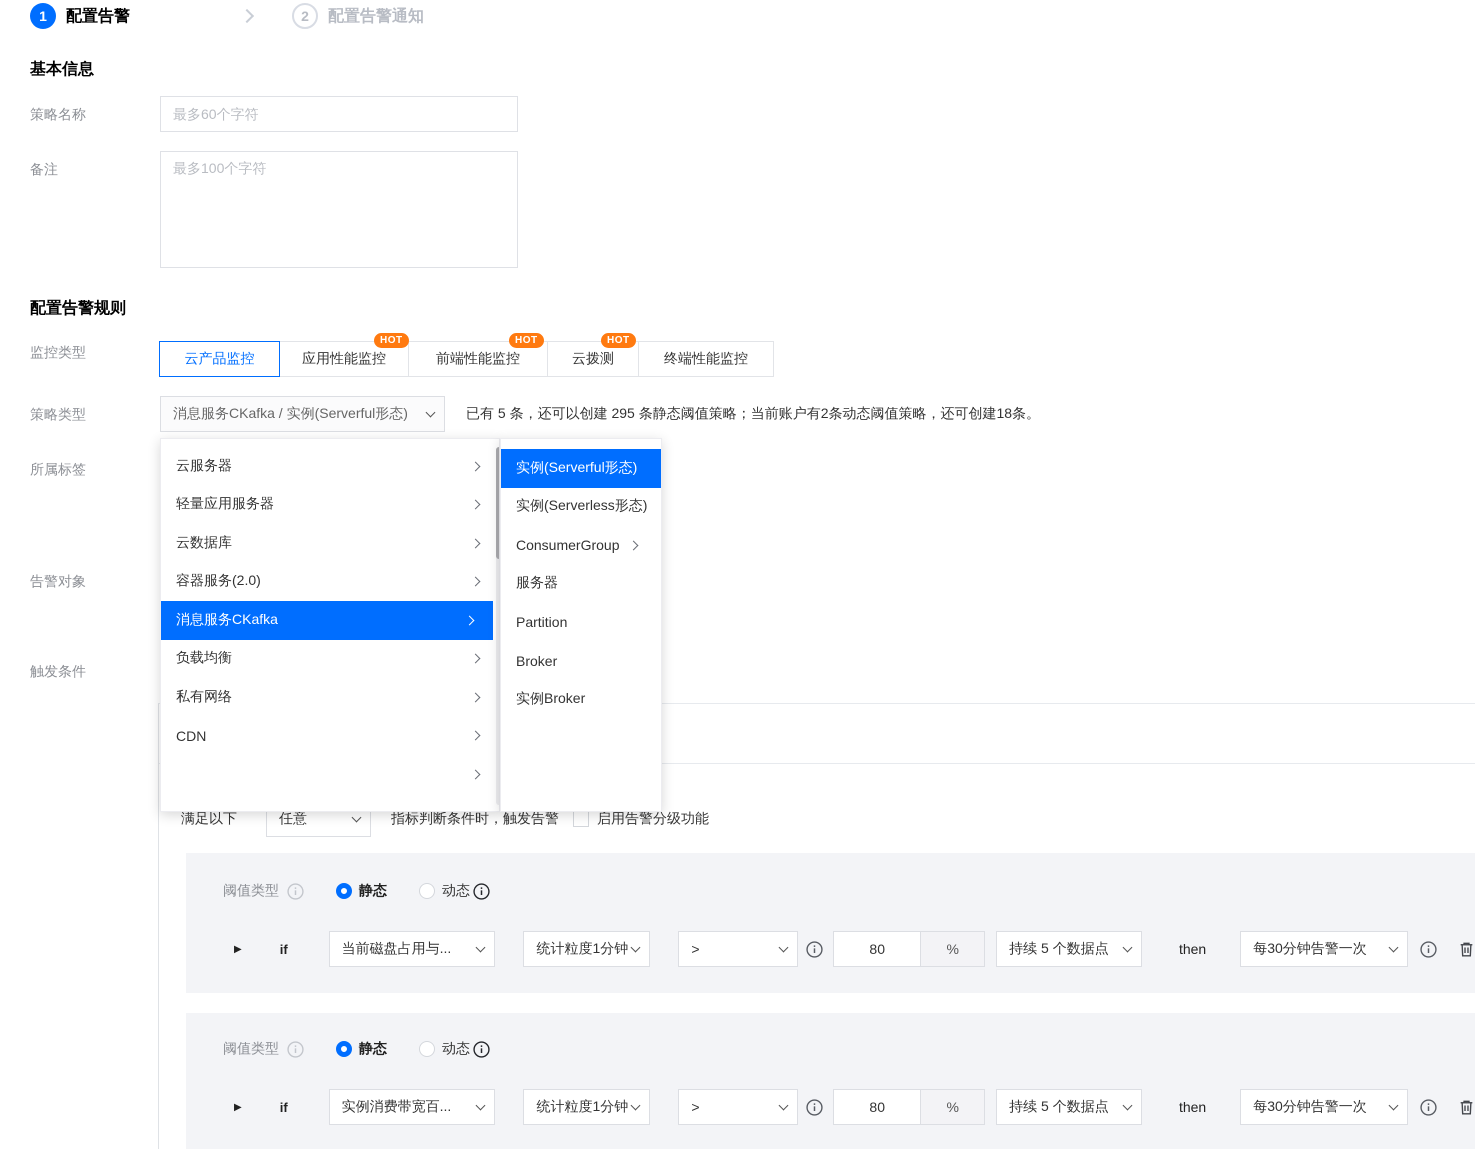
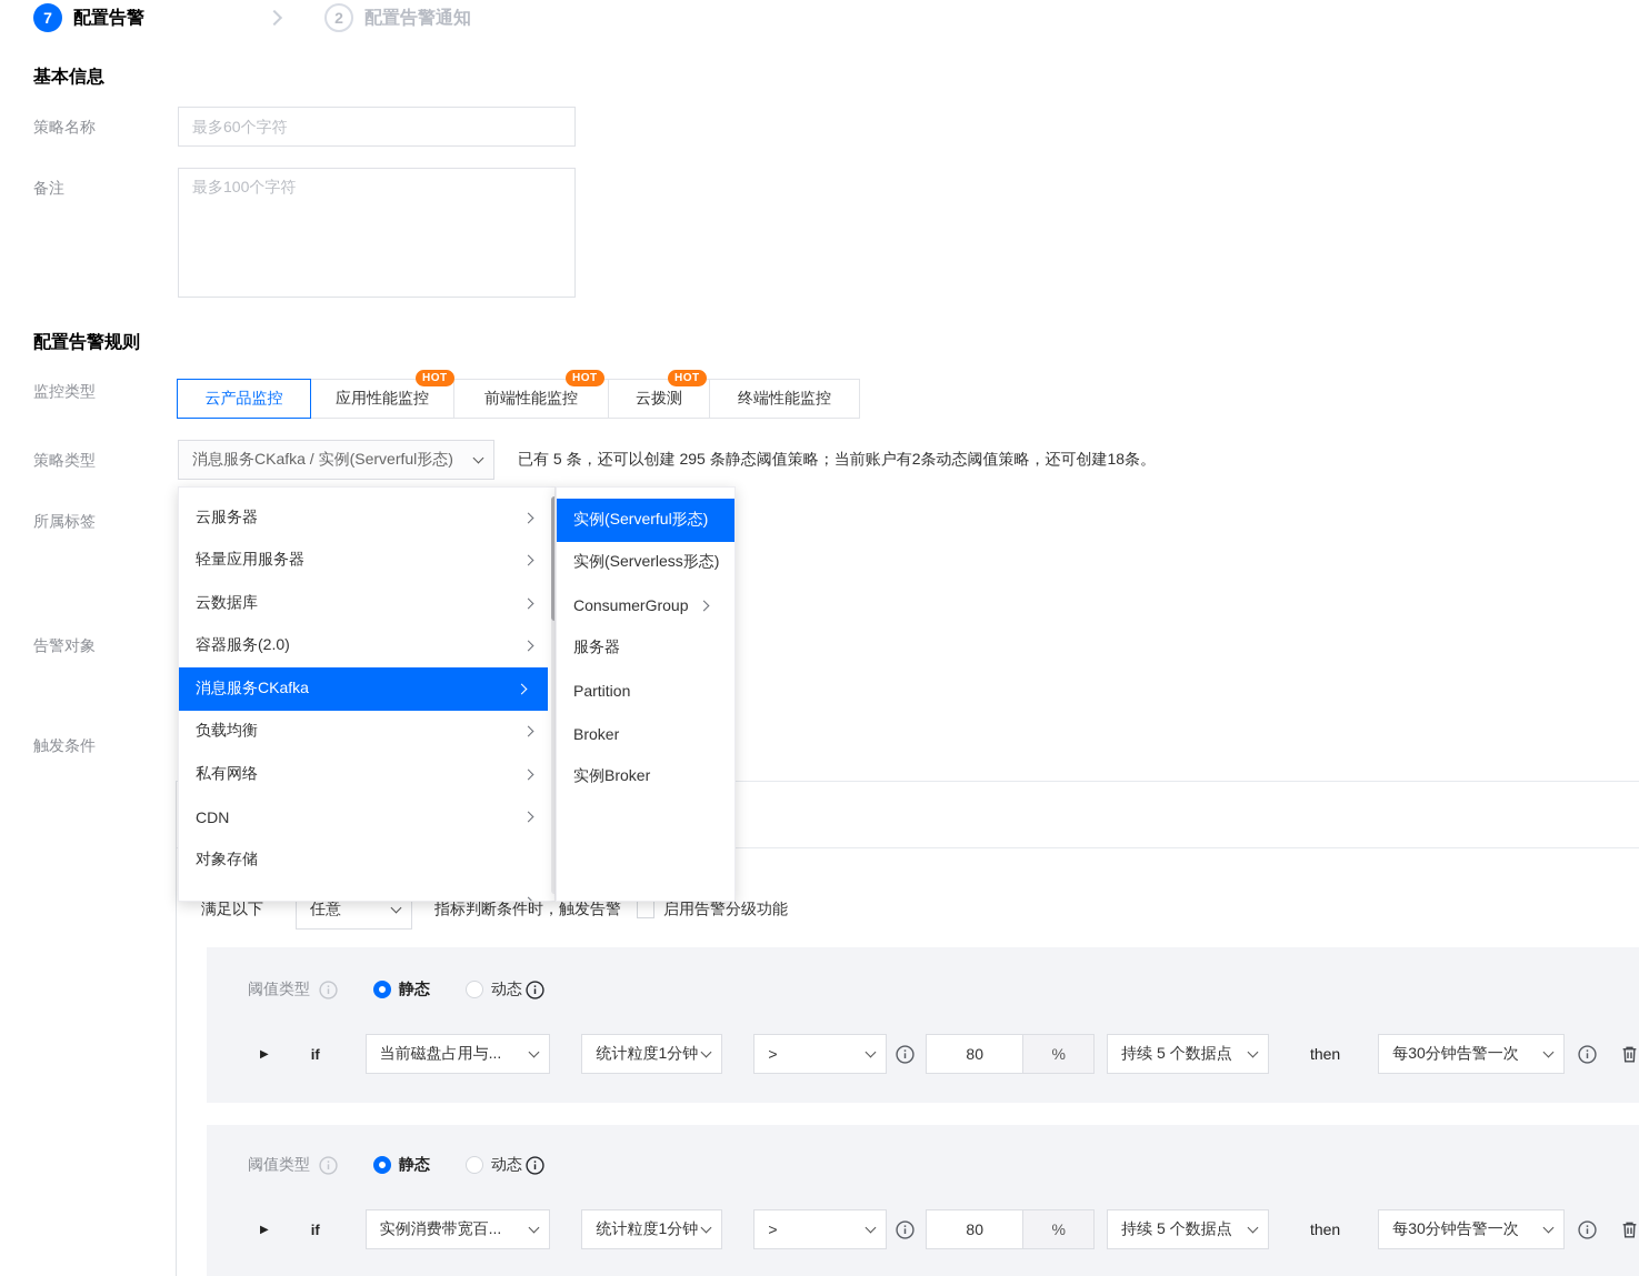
- 1
+ 7
  配置告警
  2
  配置告警通知
  基本信息
  策略名称
  最多60个字符
  备注
  最多100个字符
  配置告警规则
  监控类型
  云产品监控
  应用性能监控
  前端性能监控
  云拨测
  终端性能监控
  HOT
  HOT
  HOT
  策略类型
  消息服务CKafka / 实例(Serverful形态)
  已有 5 条，还可以创建 295 条静态阈值策略；当前账户有2条动态阈值策略，还可创建18条。
  所属标签
  告警对象
  触发条件
  满足以下
  任意
  指标判断条件时，触发告警
  启用告警分级功能
  阈值类型
  静态
  动态
  ▶
  if
  当前磁盘占用与...
  统计粒度1分钟
  >
  80
  %
  持续 5 个数据点
  then
  每30分钟告警一次
  阈值类型
  静态
  动态
  ▶
  if
  实例消费带宽百...
  统计粒度1分钟
  >
  80
  %
  持续 5 个数据点
  then
  每30分钟告警一次
  云服务器
  轻量应用服务器
  云数据库
  容器服务(2.0)
  消息服务CKafka
  负载均衡
  私有网络
  CDN
+ 对象存储
  实例(Serverful形态)
  实例(Serverless形态)
  ConsumerGroup
  服务器
  Partition
  Broker
  实例Broker
